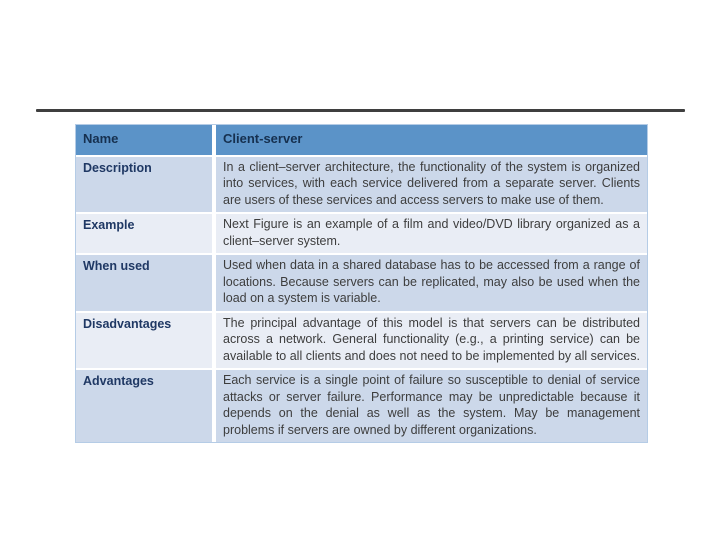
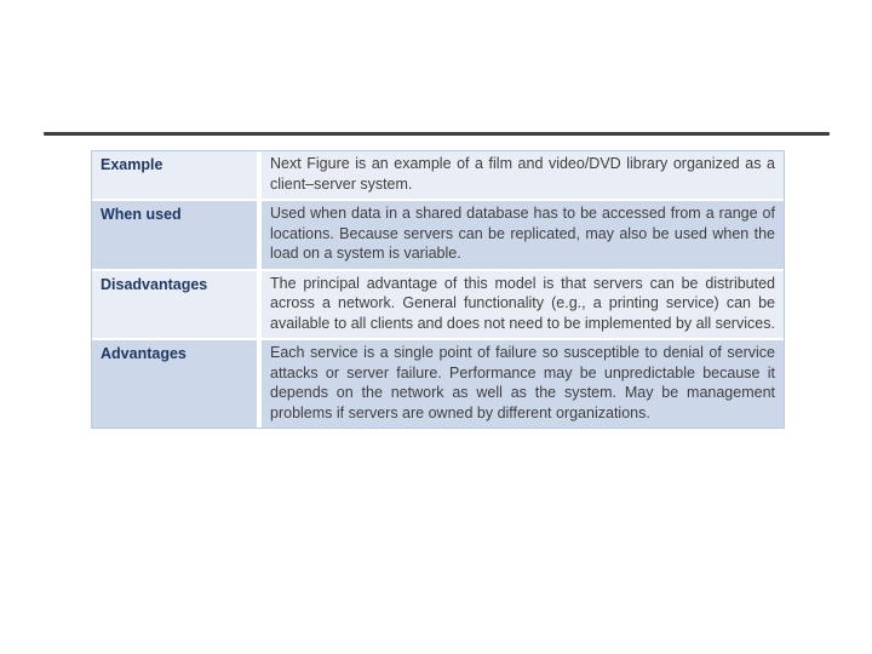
- Name
- Client-server
- Description
- In a client–server architecture, the functionality of the system is organized into services, with each service delivered from a separate server. Clients are users of these services and access servers to make use of them.
  Example
  Next Figure is an example of a film and video/DVD library organized as a client–server system.
  When used
  Used when data in a shared database has to be accessed from a range of locations. Because servers can be replicated, may also be used when the load on a system is variable.
  Disadvantages
  The principal advantage of this model is that servers can be distributed across a network. General functionality (e.g., a printing service) can be available to all clients and does not need to be implemented by all services.
  Advantages
- Each service is a single point of failure so susceptible to denial of service attacks or server failure. Performance may be unpredictable because it depends on the denial as well as the system. May be management problems if servers are owned by different organizations.
+ Each service is a single point of failure so susceptible to denial of service attacks or server failure. Performance may be unpredictable because it depends on the network as well as the system. May be management problems if servers are owned by different organizations.
